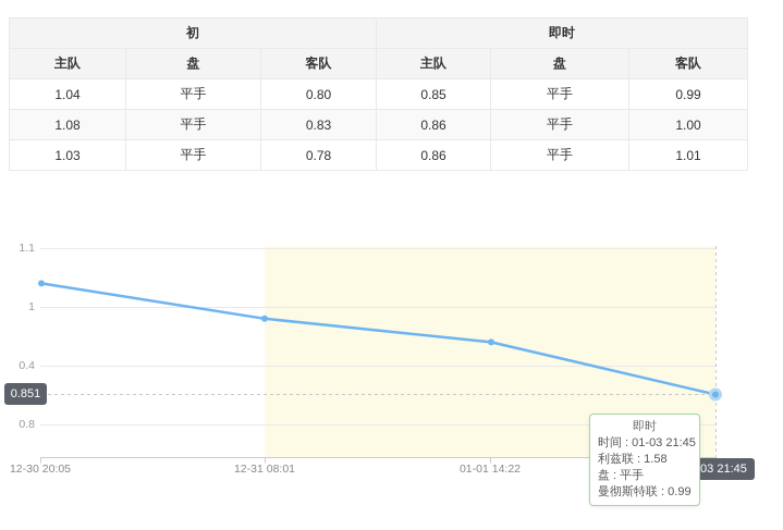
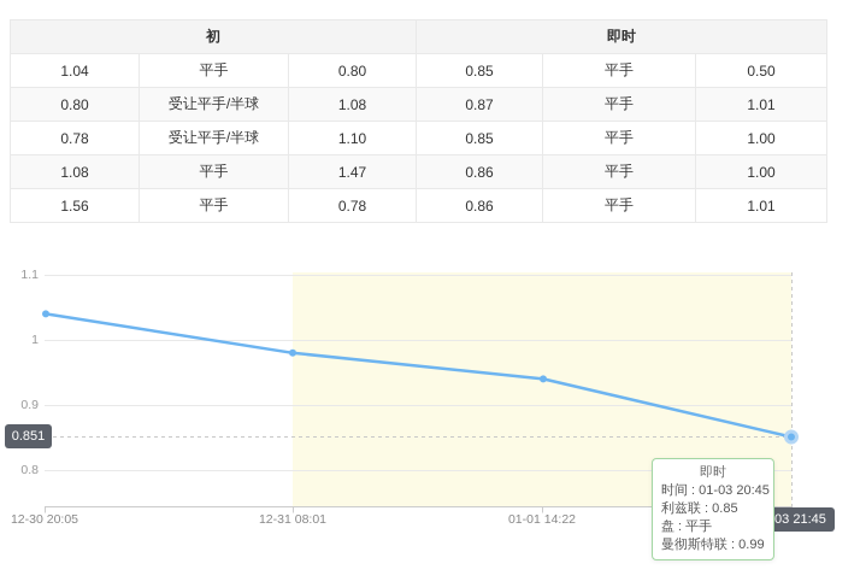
  初	即时
- 主队	盘	客队	主队	盘	客队
- 1.04	平手	0.80	0.85	平手	0.99
+ 1.04	平手	0.80	0.85	平手	0.50
+ 0.80	受让平手/半球	1.08	0.87	平手	1.01
+ 0.78	受让平手/半球	1.10	0.85	平手	1.00
- 1.08	平手	0.83	0.86	平手	1.00
+ 1.08	平手	1.47	0.86	平手	1.00
- 1.03	平手	0.78	0.86	平手	1.01
+ 1.56	平手	0.78	0.86	平手	1.01
  1.1
  1
- 0.4
+ 0.9
  0.8
  0.851
  12-30 20:05
  12-31 08:01
  01-01 14:22
  03 21:45
  即时
- 时间 : 01-03 21:45
+ 时间 : 01-03 20:45
- 利兹联 : 1.58
+ 利兹联 : 0.85
  盘 : 平手
  曼彻斯特联 : 0.99
